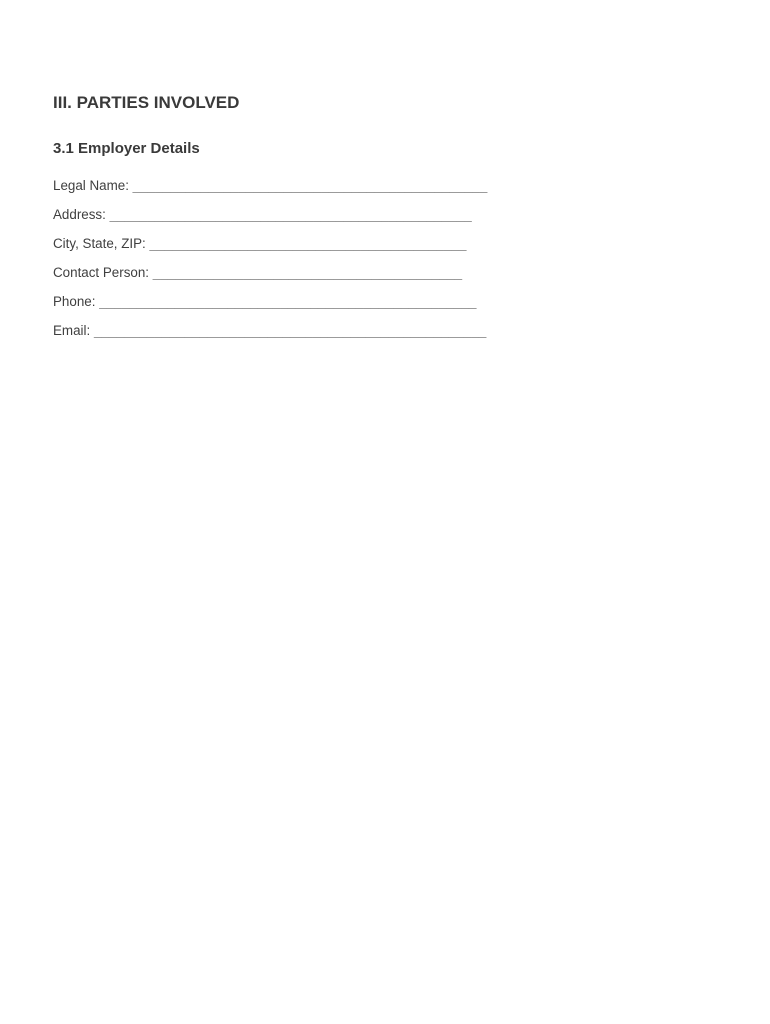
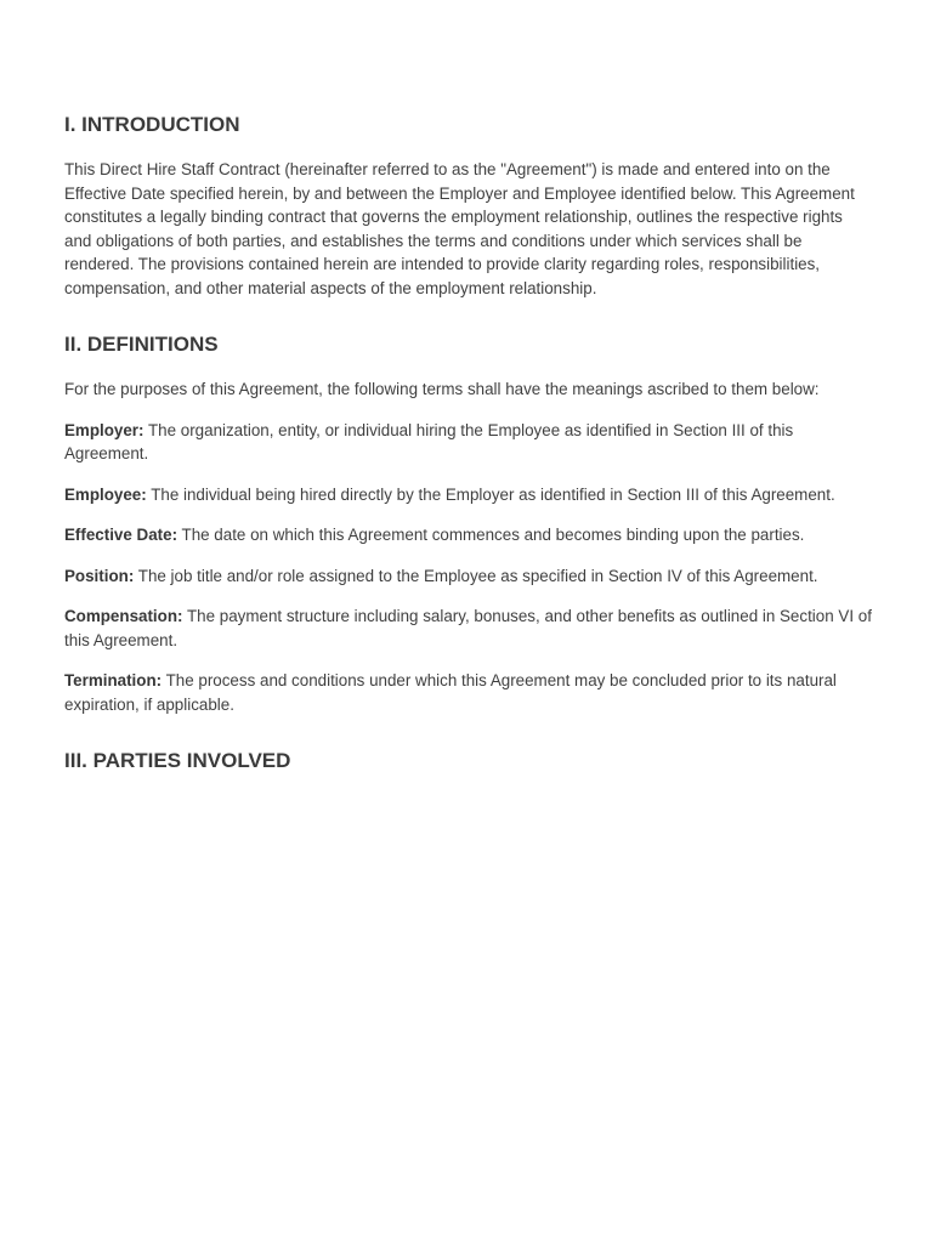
+ I. INTRODUCTION
+ This Direct Hire Staff Contract (hereinafter referred to as the "Agreement") is made and entered into on the Effective Date specified herein, by and between the Employer and Employee identified below. This Agreement constitutes a legally binding contract that governs the employment relationship, outlines the respective rights and obligations of both parties, and establishes the terms and conditions under which services shall be rendered. The provisions contained herein are intended to provide clarity regarding roles, responsibilities, compensation, and other material aspects of the employment relationship.
+ II. DEFINITIONS
+ For the purposes of this Agreement, the following terms shall have the meanings ascribed to them below:
+ Employer: The organization, entity, or individual hiring the Employee as identified in Section III of this Agreement.
+ Employee: The individual being hired directly by the Employer as identified in Section III of this Agreement.
+ Effective Date: The date on which this Agreement commences and becomes binding upon the parties.
+ Position: The job title and/or role assigned to the Employee as specified in Section IV of this Agreement.
+ Compensation: The payment structure including salary, bonuses, and other benefits as outlined in Section VI of this Agreement.
+ Termination: The process and conditions under which this Agreement may be concluded prior to its natural expiration, if applicable.
  III. PARTIES INVOLVED
- 3.1 Employer Details
- Legal Name: _______________________________________________
- Address: ________________________________________________
- City, State, ZIP: __________________________________________
- Contact Person: _________________________________________
- Phone: __________________________________________________
- Email: ____________________________________________________
